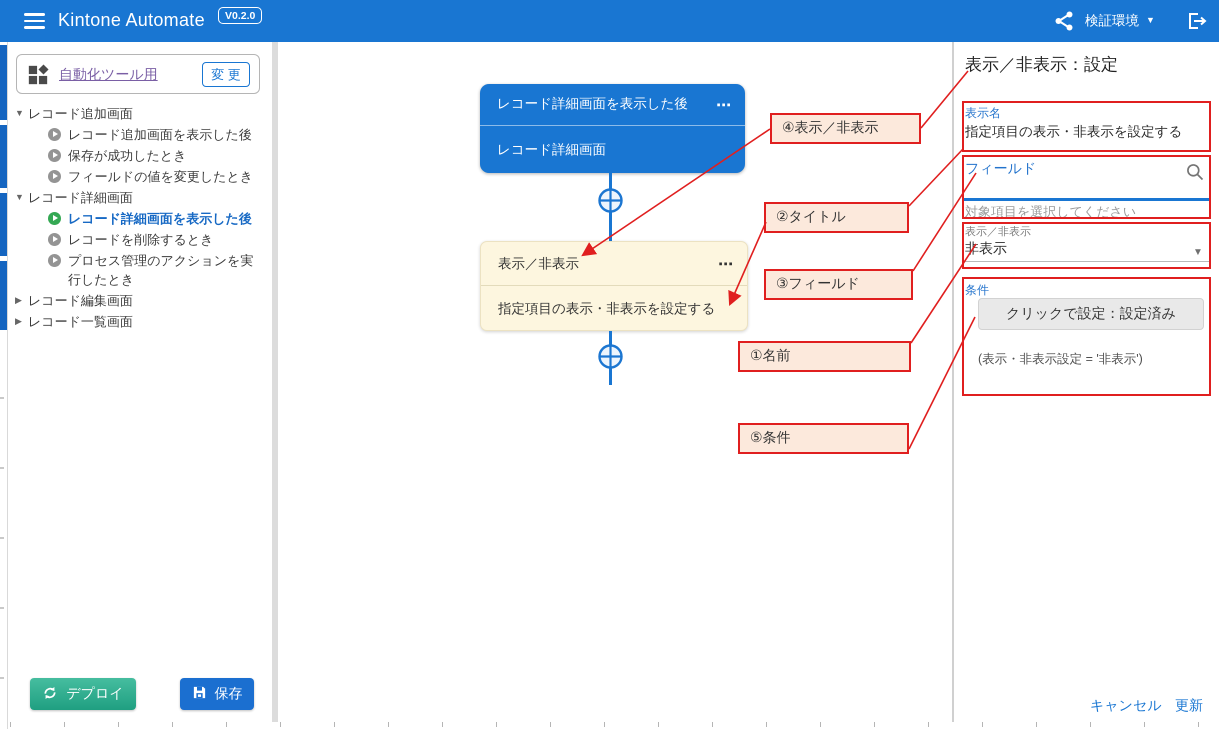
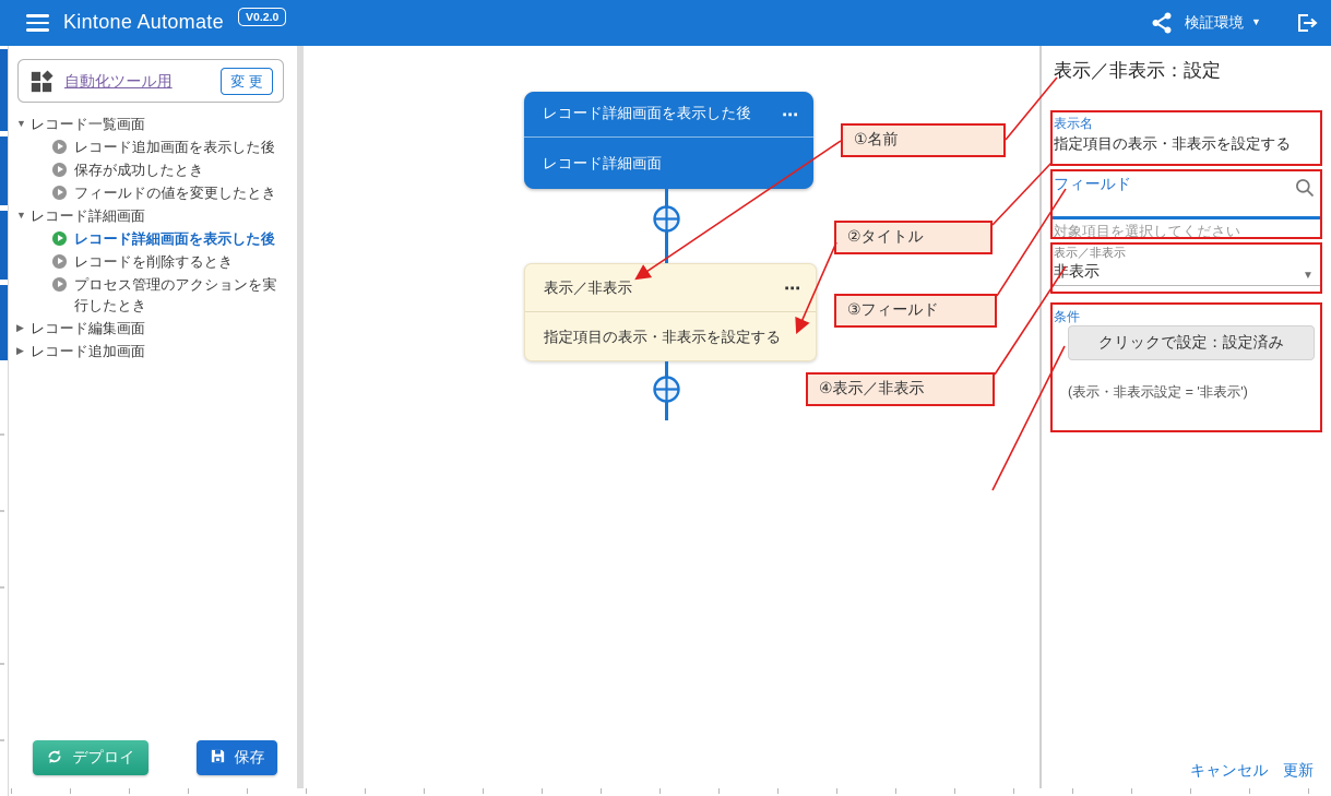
  Kintone Automate
  V0.2.0
  検証環境
  ▼
  自動化ツール用
  変 更
  ▼
- レコード追加画面
+ レコード一覧画面
  レコード追加画面を表示した後
  保存が成功したとき
  フィールドの値を変更したとき
  ▼
  レコード詳細画面
  レコード詳細画面を表示した後
  レコードを削除するとき
  プロセス管理のアクションを実行したとき
  ▶
  レコード編集画面
  ▶
- レコード一覧画面
+ レコード追加画面
  デプロイ
  保存
  レコード詳細画面を表示した後
  ⋯
  レコード詳細画面
  表示／非表示
  ⋯
  指定項目の表示・非表示を設定する
- ④表示／非表示
+ ①名前
  ②タイトル
  ③フィールド
- ①名前
+ ④表示／非表示
- ⑤条件
  表示／非表示：設定
  表示名
  指定項目の表示・非表示を設定する
  フィールド
  対象項目を選択してください
  表示／非表示
  非表示
  ▼
  条件
  クリックで設定：設定済み
  (表示・非表示設定 = '非表示')
  キャンセル
  更新
